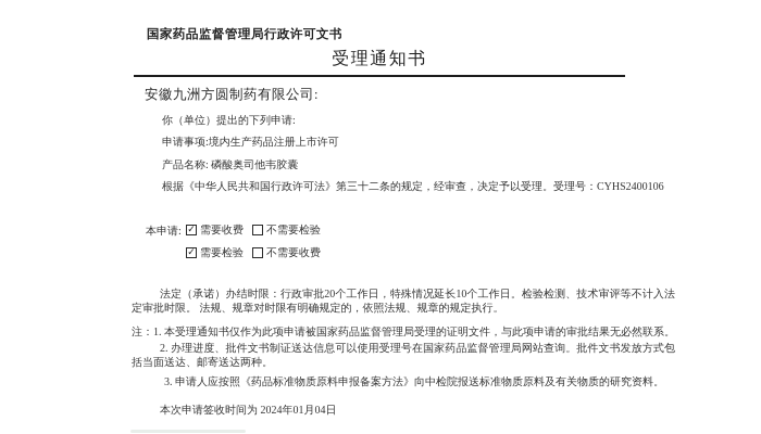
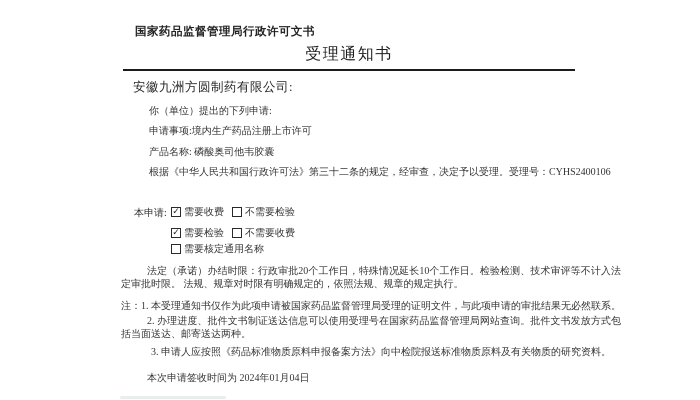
  国家药品监督管理局行政许可文书
  受理通知书
  安徽九洲方圆制药有限公司:
  你（单位）提出的下列申请:
  申请事项:境内生产药品注册上市许可
  产品名称: 磷酸奥司他韦胶囊
  根据《中华人民共和国行政许可法》第三十二条的规定，经审查，决定予以受理。受理号：CYHS2400106
  本申请:
  ✓
  需要收费
  不需要检验
  ✓
  需要检验
  不需要收费
+ 需要核定通用名称
  法定（承诺）办结时限：行政审批20个工作日，特殊情况延长10个工作日。检验检测、技术审评等不计入法定审批时限。 法规、规章对时限有明确规定的，依照法规、规章的规定执行。
  注：1. 本受理通知书仅作为此项申请被国家药品监督管理局受理的证明文件，与此项申请的审批结果无必然联系。
  2. 办理进度、批件文书制证送达信息可以使用受理号在国家药品监督管理局网站查询。批件文书发放方式包括当面送达、邮寄送达两种。
  3. 申请人应按照《药品标准物质原料申报备案方法》向中检院报送标准物质原料及有关物质的研究资料。
  本次申请签收时间为 2024年01月04日
